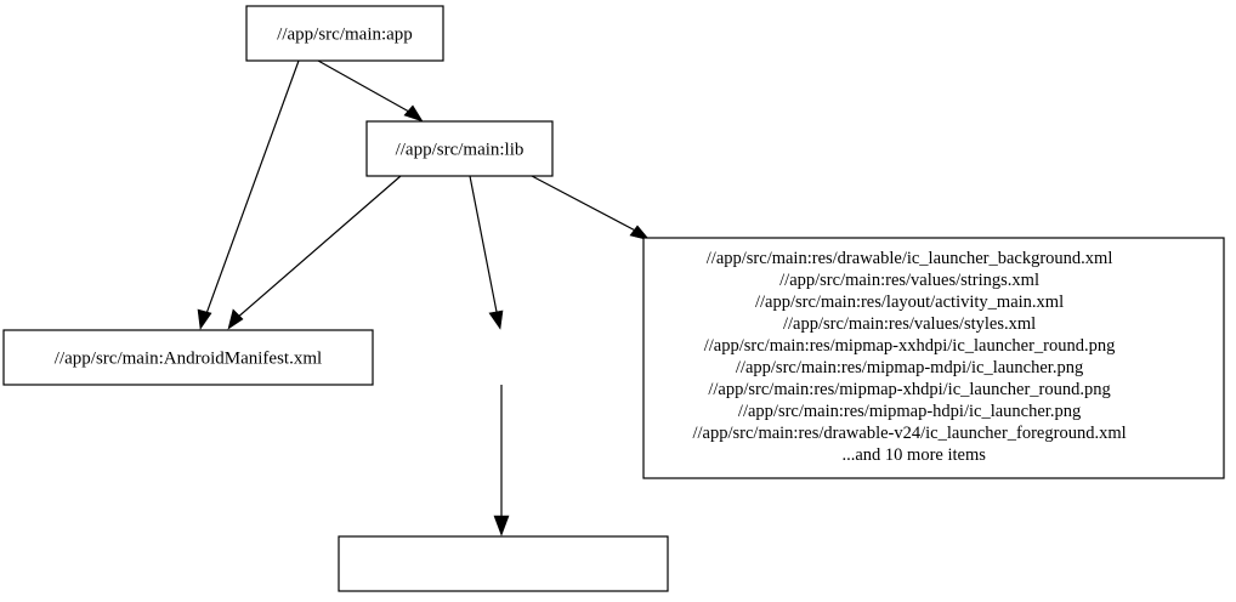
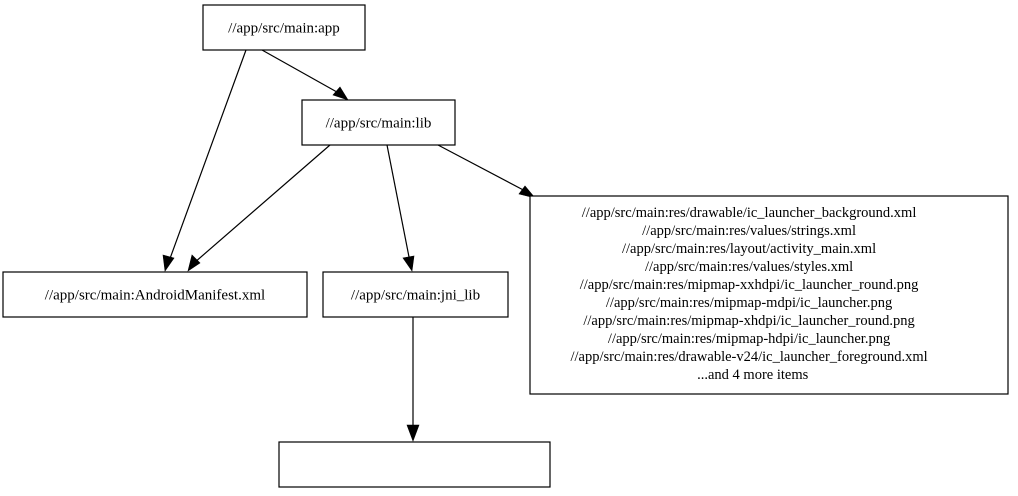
  //app/src/main:app
  //app/src/main:lib
  //app/src/main:AndroidManifest.xml
+ //app/src/main:jni_lib
- //app/src/main:res/drawable/ic_launcher_background.xml //app/src/main:res/values/strings.xml //app/src/main:res/layout/activity_main.xml //app/src/main:res/values/styles.xml //app/src/main:res/mipmap-xxhdpi/ic_launcher_round.png //app/src/main:res/mipmap-mdpi/ic_launcher.png //app/src/main:res/mipmap-xhdpi/ic_launcher_round.png //app/src/main:res/mipmap-hdpi/ic_launcher.png //app/src/main:res/drawable-v24/ic_launcher_foreground.xml ...and 10 more items
+ //app/src/main:res/drawable/ic_launcher_background.xml //app/src/main:res/values/strings.xml //app/src/main:res/layout/activity_main.xml //app/src/main:res/values/styles.xml //app/src/main:res/mipmap-xxhdpi/ic_launcher_round.png //app/src/main:res/mipmap-mdpi/ic_launcher.png //app/src/main:res/mipmap-xhdpi/ic_launcher_round.png //app/src/main:res/mipmap-hdpi/ic_launcher.png //app/src/main:res/drawable-v24/ic_launcher_foreground.xml ...and 4 more items
